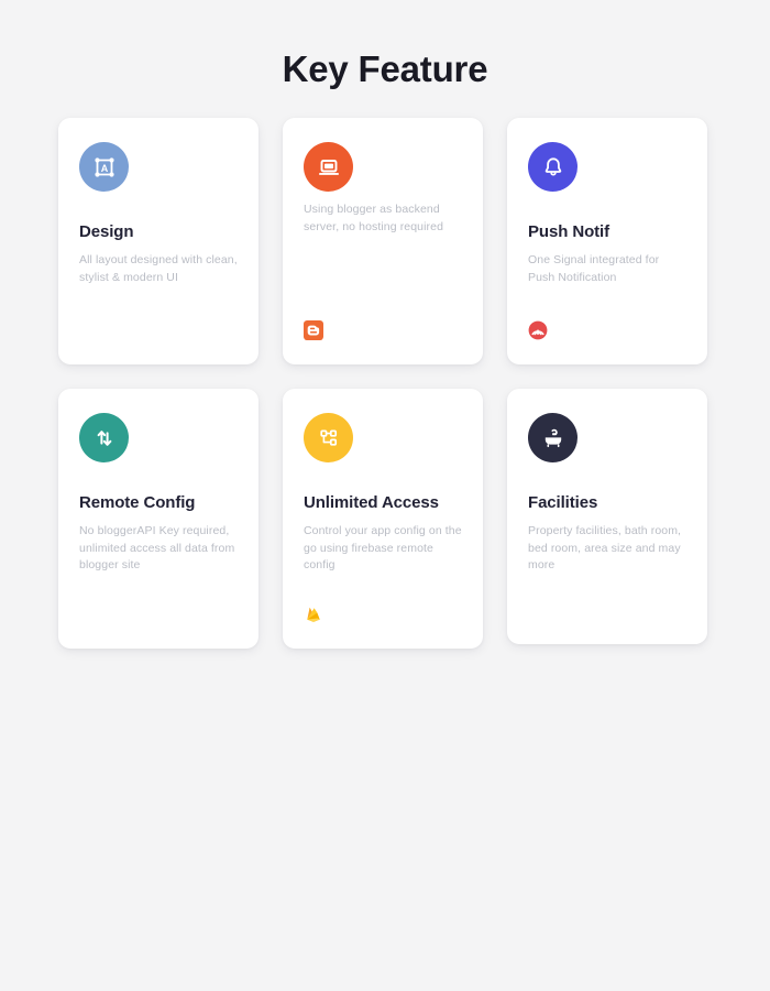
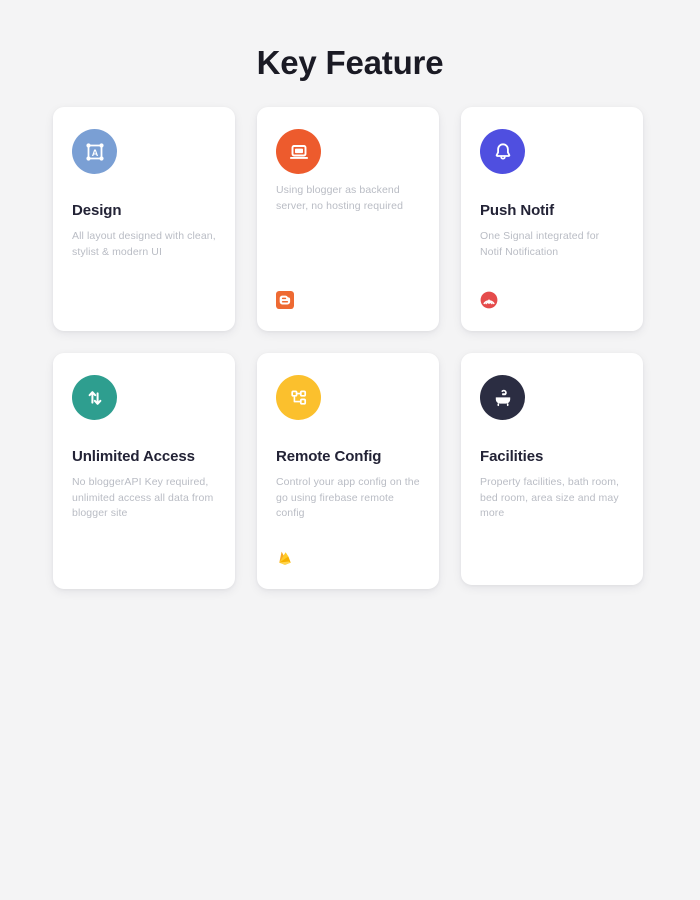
  Key Feature
  A
  Design
  All layout designed with clean, stylist & modern UI
  Using blogger as backend server, no hosting required
  Push Notif
- One Signal integrated for Push Notification
+ One Signal integrated for Notif Notification
- Remote Config
+ Unlimited Access
  No bloggerAPI Key required, unlimited access all data from blogger site
- Unlimited Access
+ Remote Config
  Control your app config on the go using firebase remote config
  Facilities
  Property facilities, bath room, bed room, area size and may more
